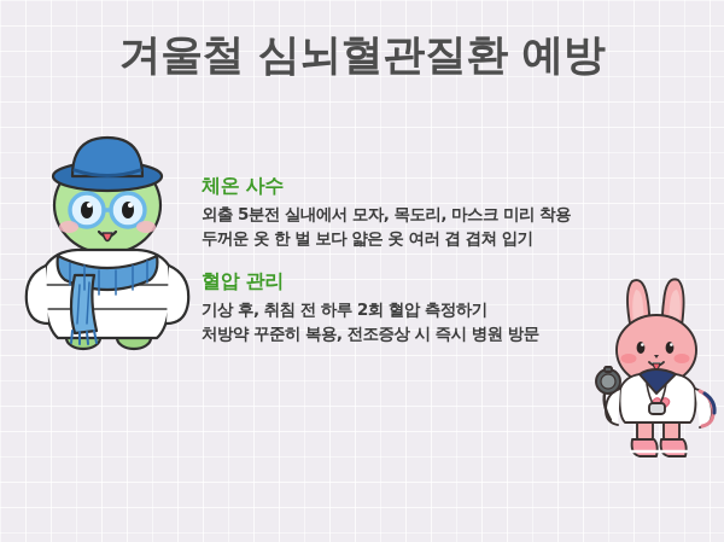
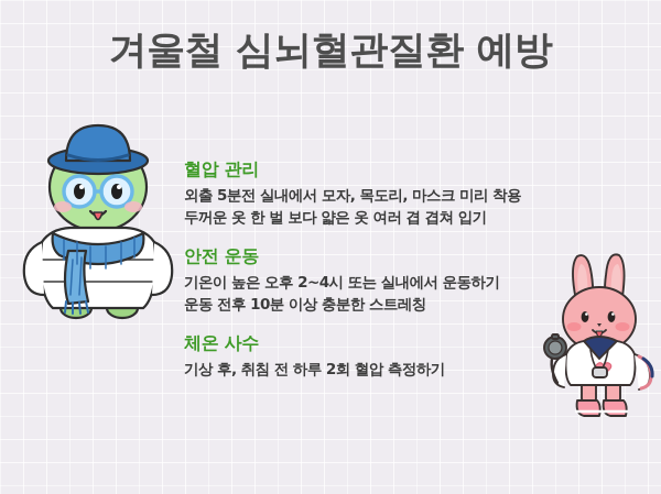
  겨울철 심뇌혈관질환 예방
- 체온 사수
+ 혈압 관리
  외출 5분전 실내에서 모자, 목도리, 마스크 미리 착용
  두꺼운 옷 한 벌 보다 얇은 옷 여러 겹 겹쳐 입기
+ 안전 운동
+ 기온이 높은 오후 2~4시 또는 실내에서 운동하기
+ 운동 전후 10분 이상 충분한 스트레칭
- 혈압 관리
+ 체온 사수
  기상 후, 취침 전 하루 2회 혈압 측정하기
- 처방약 꾸준히 복용, 전조증상 시 즉시 병원 방문
